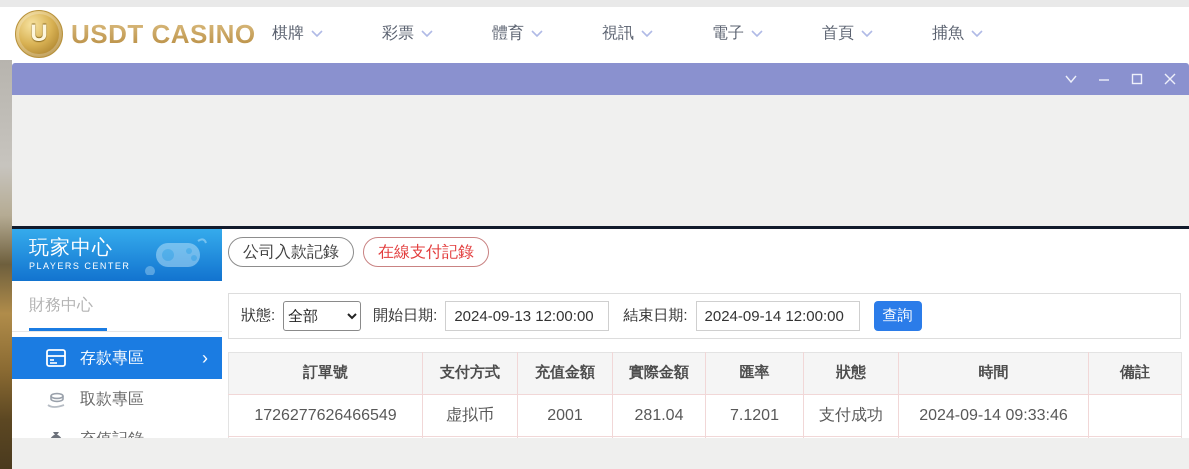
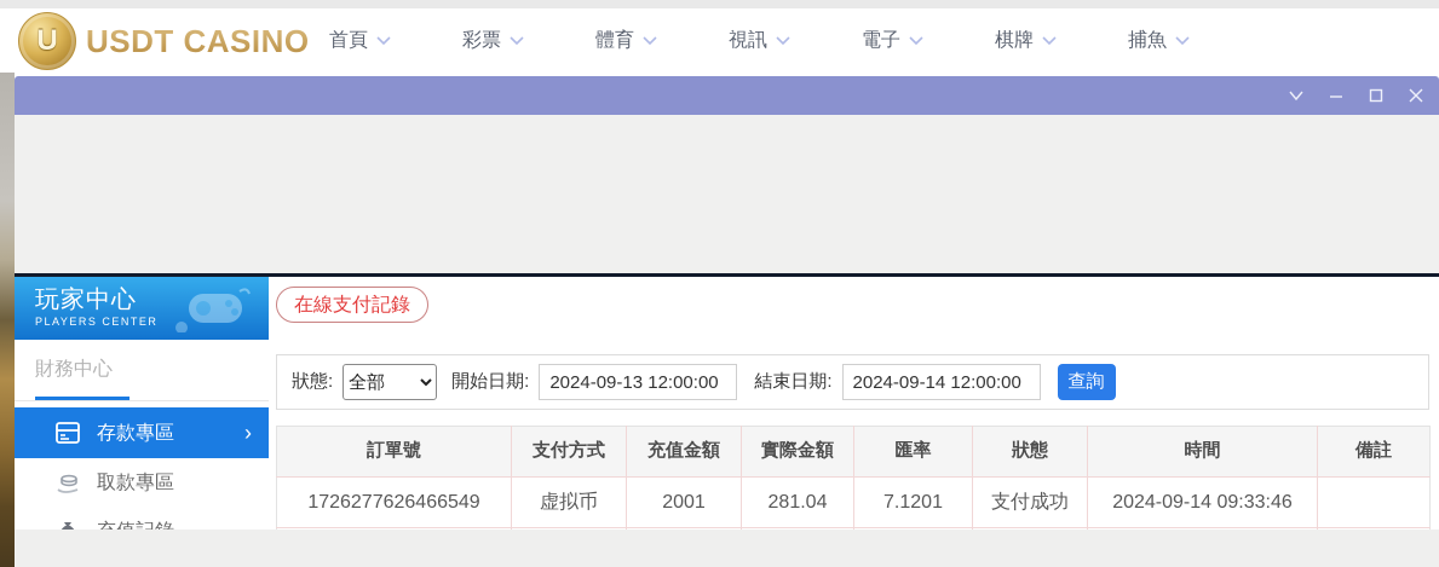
  U
  USDT CASINO
- 棋牌
+ 首頁
  彩票
  體育
  視訊
  電子
- 首頁
+ 棋牌
  捕魚
  玩家中心
  PLAYERS CENTER
  財務中心
  存款專區
  ›
  取款專區
- 公司入款記錄
  在線支付記錄
  狀態:
  全部
  開始日期:
  2024-09-13 12:00:00
  結束日期:
  2024-09-14 12:00:00
  查詢
  訂單號	支付方式	充值金額	實際金額	匯率	狀態	時間	備註
  1726277626466549	虚拟币	2001	281.04	7.1201	支付成功	2024-09-14 09:33:46
